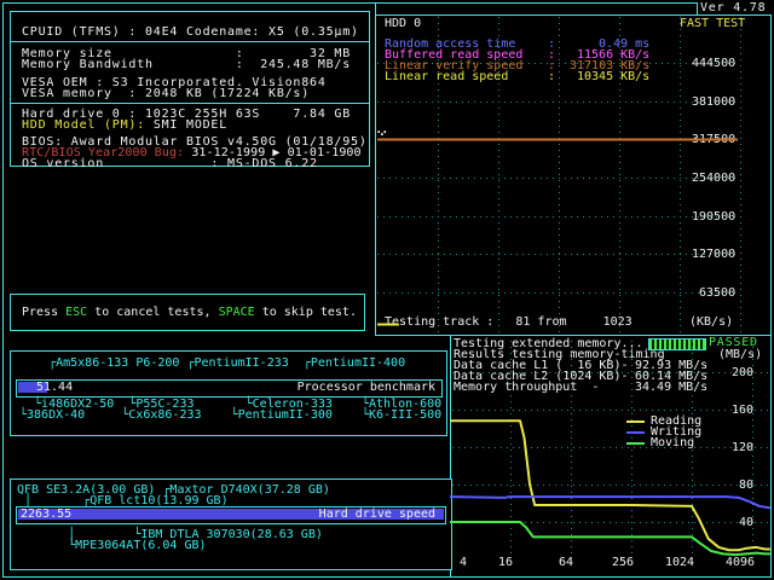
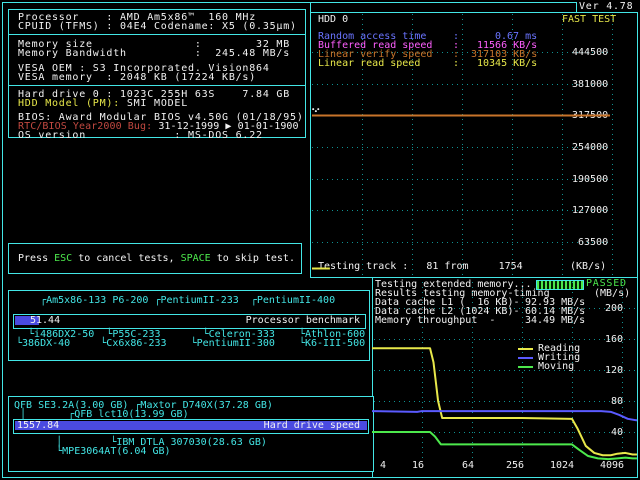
  Ver 4.78
+ Processor : AMD Am5x86™ 160 MHz
  CPUID (TFMS) : 04E4 Codename: X5 (0.35µm)
  Memory size : 32 MB
  Memory Bandwidth : 245.48 MB/s
  VESA OEM : S3 Incorporated. Vision864
  VESA memory : 2048 KB (17224 KB/s)
  Hard drive 0 : 1023C 255H 63S 7.84 GB
  HDD Model (PM): SMI MODEL
  BIOS: Award Modular BIOS v4.50G (01/18/95)
  RTC/BIOS Year2000 Bug: 31-12-1999 ▶ 01-01-1900
  OS version : MS-DOS 6.22
  Press ESC to cancel tests, SPACE to skip test.
  51.44
  Processor benchmark
  ┌Am5x86-133 P6-200 ┌PentiumII-233 ┌PentiumII-400
  └i486DX2-50 └P55C-233 └Celeron-333 └Athlon-600
  └386DX-40 └Cx6x86-233 └PentiumII-300 └K6-III-500
- 2263.55
+ 1557.84
  Hard drive speed
  QFB SE3.2A(3.00 GB) ┌Maxtor D740X(37.28 GB)
  │ ┌QFB lct10(13.99 GB)
  │ └IBM DTLA 307030(28.63 GB)
  └MPE3064AT(6.04 GB)
  HDD 0
  FAST TEST
- Testing track : 81 from 1023
+ Testing track : 81 from 1754
  (KB/s)
  Testing extended memory..
  PASSED
  Results testing memory-tming
  (MB/)
  444500
  381000
  254000
  190500
  127000
  63500
  Random access time
  :
- 0.49 ms
+ 0.67 ms
  Buffered read speed
  :
  11566 KB/s
  Linear verify speed
  :
  317103 KB/s
  Linear read speed
  :
  10345 KB/s
  200
  160
  120
  80
  40
  4
  16
  64
  256
  1024
  4096
  Reading
  Writing
  Moving
  Data cache L1 ( 16 KB)-
  92.93 MB/s
  Data cache L2 (1024 KB)-
  60.14 MB/s
  Memory throughput -
  34.49 MB/s
